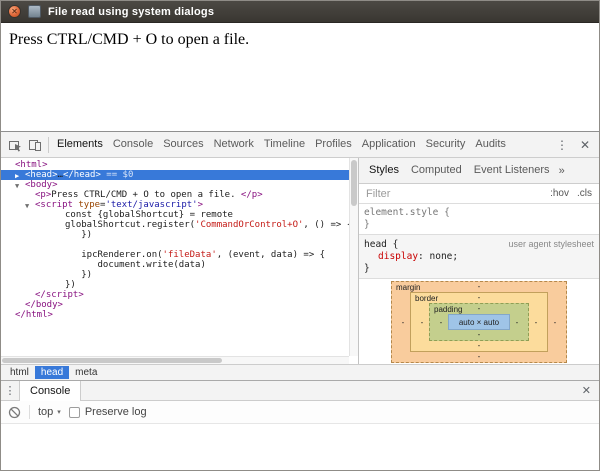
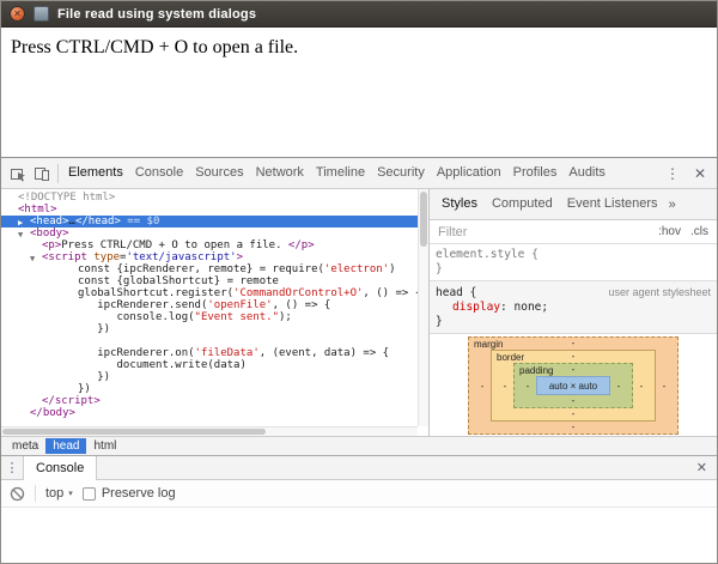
  ✕
  File read using system dialogs
  Press CTRL/CMD + O to open a file.
  Elements
  Console
  Sources
  Network
  Timeline
- Profiles
+ Security
  Application
- Security
+ Profiles
  Audits
  ⋮
  ✕
+ <!DOCTYPE html>
  <html>
  ▶
  <head>…</head> == $0
  ▼
  <body>
  <p>Press CTRL/CMD + O to open a file. </p>
  ▼
  <script type='text/javascript'>
+ const {ipcRenderer, remote} = require('electron')
  const {globalShortcut} = remote
  globalShortcut.register('CommandOrControl+O', () =>
+ ipcRenderer.send('openFile', () => {
+ console.log("Event sent.");
  })
  ipcRenderer.on('fileData', (event, data) => {
  document.write(data)
  })
  })
  </script>
  </body>
- </html>
  Styles
  Computed
  Event Listeners
  »
  Filter
  :hov
  .cls
  element.style {
  }
  head {
  user agent stylesheet
  display: none;
  }
  margin
  -
  -
  border
  -
  -
  padding
  -
  -
  auto × auto
  -
  -
  -
  -
  -
  -
- html
+ meta
  head
- meta
+ html
  ⋮
  Console
  ✕
  top
  Preserve log
